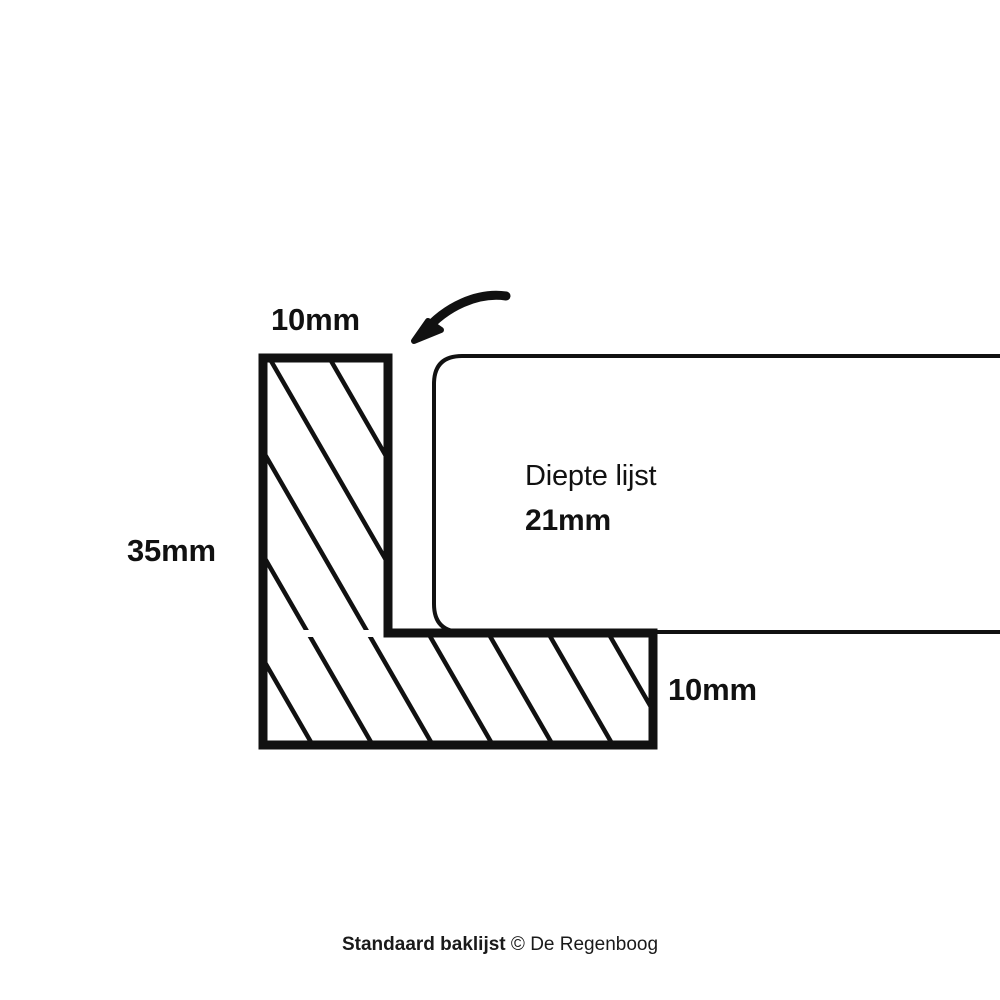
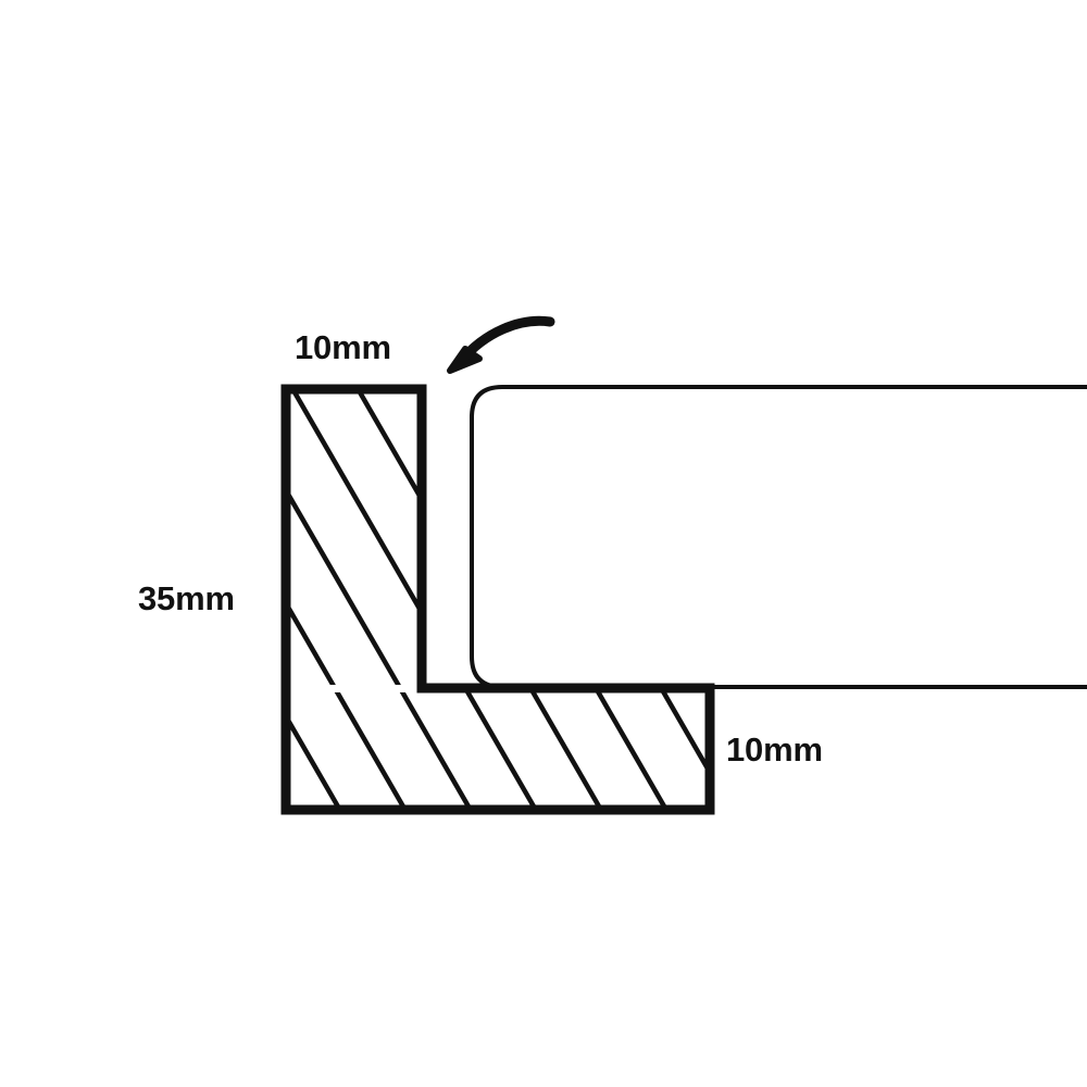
  10mm
  35mm
  10mm
- Diepte lijst
- 21mm
- Standaard baklijst © De Regenboog
